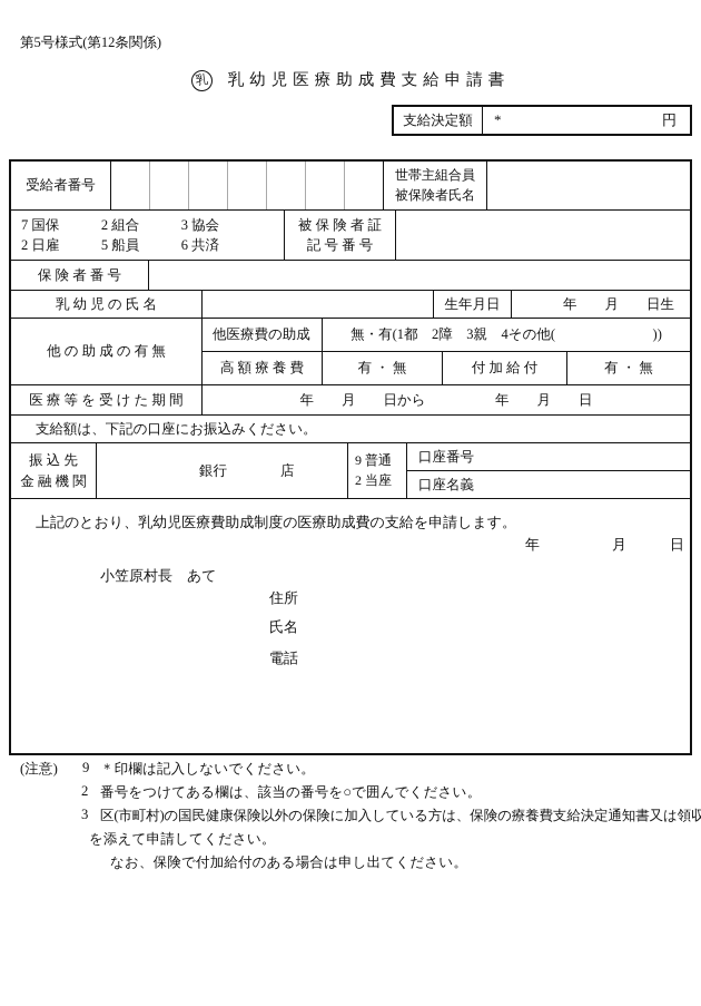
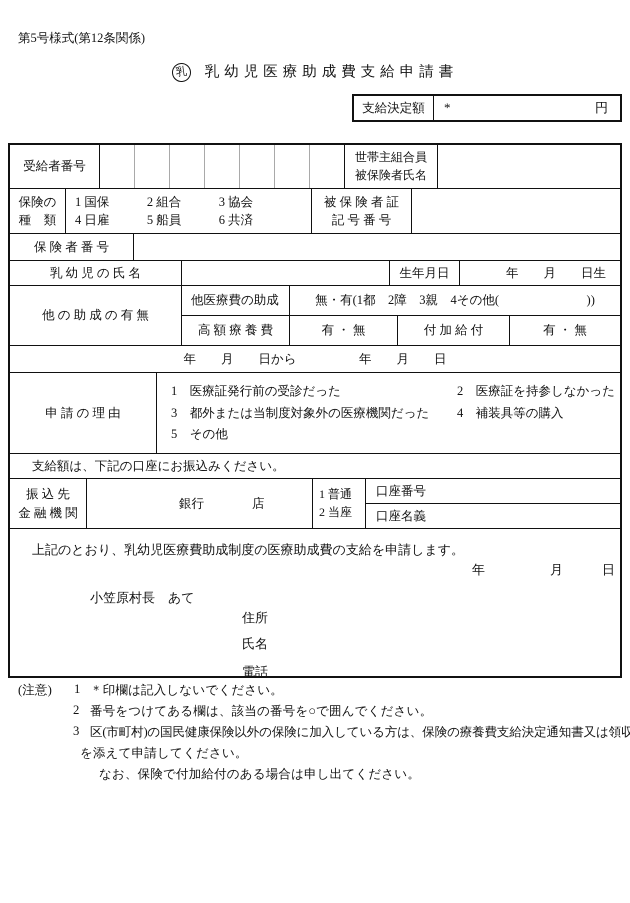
  第5号様式(第12条関係)
  乳幼児医療助成費支給申請書
  支給決定額
  *
  円
  受給者番号
  世帯主組合員
  被保険者氏名
+ 保険の
+ 種 類
- 7 国保 2 組合 3 協会
+ 1 国保 2 組合 3 協会
- 2 日雇 5 船員 6 共済
+ 4 日雇 5 船員 6 共済
  被 保 険 者 証
  記 号 番 号
  保 険 者 番 号
  乳 幼 児 の 氏 名
  生年月日
  年 月 日生
  他 の 助 成 の 有 無
  他医療費の助成
  無・有(1都 2障 3親 4その他( ))
  高 額 療 養 費
  有 ・ 無
  付 加 給 付
  有 ・ 無
- 医 療 等 を 受 け た 期 間
  年 月 日から 年 月 日
+ 申 請 の 理 由
+ 1 医療証発行前の受診だった
+ 2 医療証を持参しなかった
+ 3 都外または当制度対象外の医療機関だった
+ 4 補装具等の購入
+ 5 その他
  支給額は、下記の口座にお振込みください。
  振 込 先
  金 融 機 関
  銀行
  店
- 9 普通
+ 1 普通
  2 当座
  口座番号
  口座名義
  上記のとおり、乳幼児医療費助成制度の医療助成費の支給を申請します。
  年
  月
  日
  小笠原村長 あて
  住所
  氏名
  電話
  (注意)
- 9
+ 1
  ＊印欄は記入しないでください。
  2
  番号をつけてある欄は、該当の番号を○で囲んでください。
  3
  区(市町村)の国民健康保険以外の保険に加入している方は、保険の療養費支給決定通知書又は領収
  を添えて申請してください。
  なお、保険で付加給付のある場合は申し出てください。
